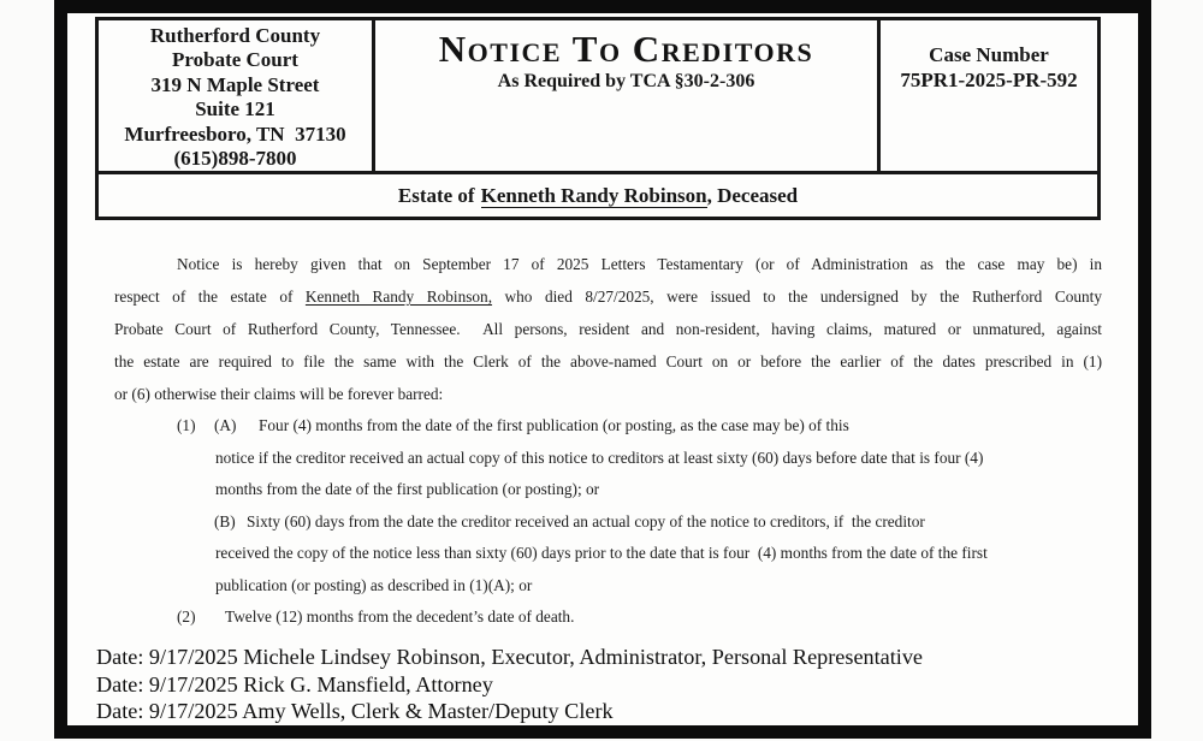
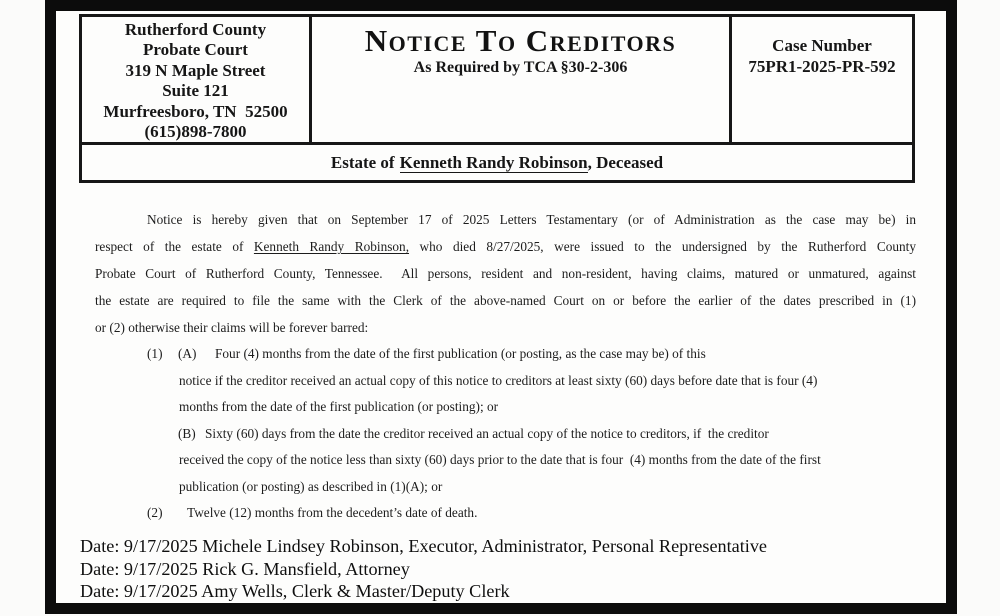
  Rutherford County
  Probate Court
  319 N Maple Street
  Suite 121
- Murfreesboro, TN 37130
+ Murfreesboro, TN 52500
  (615)898-7800
  Notice To Creditors
  As Required by TCA §30-2-306
  Case Number
  75PR1-2025-PR-592
  Estate of Kenneth Randy Robinson, Deceased
  Notice is hereby given that on September 17 of 2025 Letters Testamentary (or of Administration as the case may be) in
  respect of the estate of Kenneth Randy Robinson, who died 8/27/2025, were issued to the undersigned by the Rutherford County
  Probate Court of Rutherford County, Tennessee. All persons, resident and non-resident, having claims, matured or unmatured, against
  the estate are required to file the same with the Clerk of the above-named Court on or before the earlier of the dates prescribed in (1)
- or (6) otherwise their claims will be forever barred:
+ or (2) otherwise their claims will be forever barred:
  (1) (A) Four (4) months from the date of the first publication (or posting, as the case may be) of this
  notice if the creditor received an actual copy of this notice to creditors at least sixty (60) days before date that is four (4)
  months from the date of the first publication (or posting); or
  (B) Sixty (60) days from the date the creditor received an actual copy of the notice to creditors, if the creditor
  received the copy of the notice less than sixty (60) days prior to the date that is four (4) months from the date of the first
  publication (or posting) as described in (1)(A); or
  (2) Twelve (12) months from the decedent’s date of death.
  Date: 9/17/2025 Michele Lindsey Robinson, Executor, Administrator, Personal Representative
  Date: 9/17/2025 Rick G. Mansfield, Attorney
  Date: 9/17/2025 Amy Wells, Clerk & Master/Deputy Clerk
